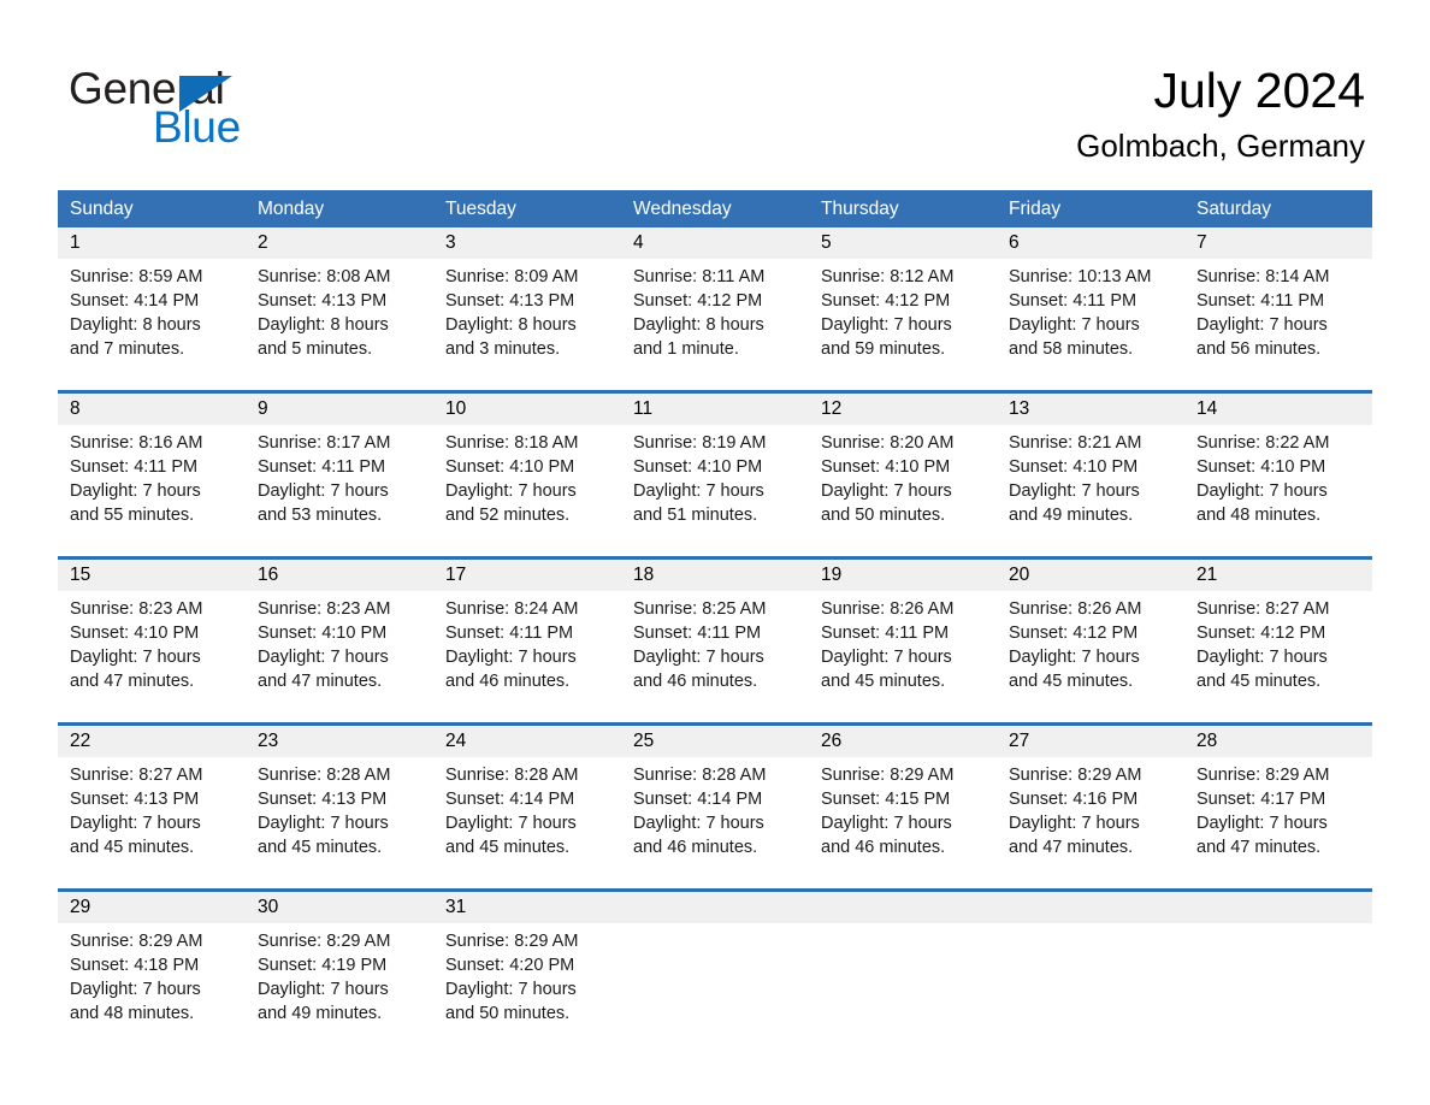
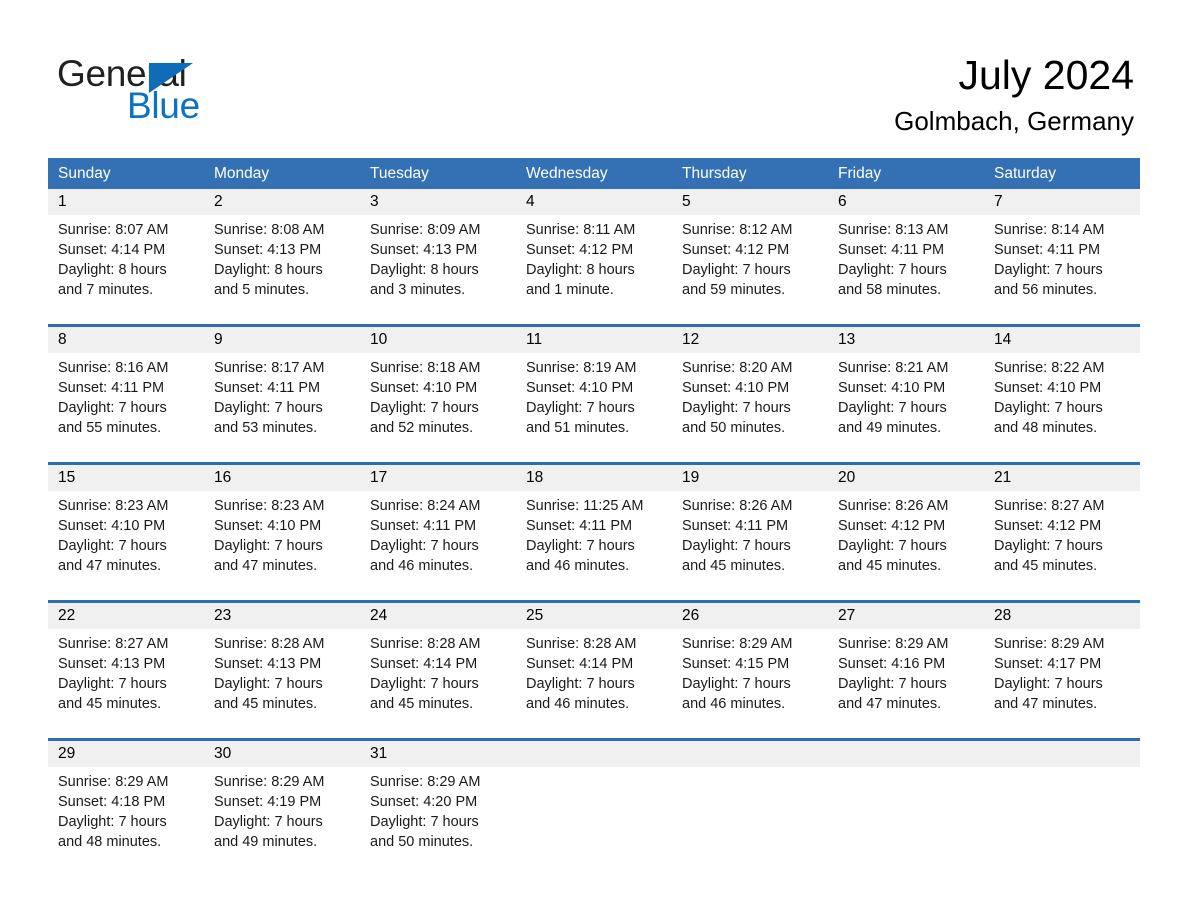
  General
  Blue
  July 2024
  Golmbach, Germany
  Sunday
  Monday
  Tuesday
  Wednesday
  Thursday
  Friday
  Saturday
  1
- Sunrise: 8:59 AM
+ Sunrise: 8:07 AM
  Sunset: 4:14 PM
  Daylight: 8 hours
  and 7 minutes.
  2
  Sunrise: 8:08 AM
  Sunset: 4:13 PM
  Daylight: 8 hours
  and 5 minutes.
  3
  Sunrise: 8:09 AM
  Sunset: 4:13 PM
  Daylight: 8 hours
  and 3 minutes.
  4
  Sunrise: 8:11 AM
  Sunset: 4:12 PM
  Daylight: 8 hours
  and 1 minute.
  5
  Sunrise: 8:12 AM
  Sunset: 4:12 PM
  Daylight: 7 hours
  and 59 minutes.
  6
- Sunrise: 10:13 AM
+ Sunrise: 8:13 AM
  Sunset: 4:11 PM
  Daylight: 7 hours
  and 58 minutes.
  7
  Sunrise: 8:14 AM
  Sunset: 4:11 PM
  Daylight: 7 hours
  and 56 minutes.
  8
  Sunrise: 8:16 AM
  Sunset: 4:11 PM
  Daylight: 7 hours
  and 55 minutes.
  9
  Sunrise: 8:17 AM
  Sunset: 4:11 PM
  Daylight: 7 hours
  and 53 minutes.
  10
  Sunrise: 8:18 AM
  Sunset: 4:10 PM
  Daylight: 7 hours
  and 52 minutes.
  11
  Sunrise: 8:19 AM
  Sunset: 4:10 PM
  Daylight: 7 hours
  and 51 minutes.
  12
  Sunrise: 8:20 AM
  Sunset: 4:10 PM
  Daylight: 7 hours
  and 50 minutes.
  13
  Sunrise: 8:21 AM
  Sunset: 4:10 PM
  Daylight: 7 hours
  and 49 minutes.
  14
  Sunrise: 8:22 AM
  Sunset: 4:10 PM
  Daylight: 7 hours
  and 48 minutes.
  15
  Sunrise: 8:23 AM
  Sunset: 4:10 PM
  Daylight: 7 hours
  and 47 minutes.
  16
  Sunrise: 8:23 AM
  Sunset: 4:10 PM
  Daylight: 7 hours
  and 47 minutes.
  17
  Sunrise: 8:24 AM
  Sunset: 4:11 PM
  Daylight: 7 hours
  and 46 minutes.
  18
- Sunrise: 8:25 AM
+ Sunrise: 11:25 AM
  Sunset: 4:11 PM
  Daylight: 7 hours
  and 46 minutes.
  19
  Sunrise: 8:26 AM
  Sunset: 4:11 PM
  Daylight: 7 hours
  and 45 minutes.
  20
  Sunrise: 8:26 AM
  Sunset: 4:12 PM
  Daylight: 7 hours
  and 45 minutes.
  21
  Sunrise: 8:27 AM
  Sunset: 4:12 PM
  Daylight: 7 hours
  and 45 minutes.
  22
  Sunrise: 8:27 AM
  Sunset: 4:13 PM
  Daylight: 7 hours
  and 45 minutes.
  23
  Sunrise: 8:28 AM
  Sunset: 4:13 PM
  Daylight: 7 hours
  and 45 minutes.
  24
  Sunrise: 8:28 AM
  Sunset: 4:14 PM
  Daylight: 7 hours
  and 45 minutes.
  25
  Sunrise: 8:28 AM
  Sunset: 4:14 PM
  Daylight: 7 hours
  and 46 minutes.
  26
  Sunrise: 8:29 AM
  Sunset: 4:15 PM
  Daylight: 7 hours
  and 46 minutes.
  27
  Sunrise: 8:29 AM
  Sunset: 4:16 PM
  Daylight: 7 hours
  and 47 minutes.
  28
  Sunrise: 8:29 AM
  Sunset: 4:17 PM
  Daylight: 7 hours
  and 47 minutes.
  29
  Sunrise: 8:29 AM
  Sunset: 4:18 PM
  Daylight: 7 hours
  and 48 minutes.
  30
  Sunrise: 8:29 AM
  Sunset: 4:19 PM
  Daylight: 7 hours
  and 49 minutes.
  31
  Sunrise: 8:29 AM
  Sunset: 4:20 PM
  Daylight: 7 hours
  and 50 minutes.
